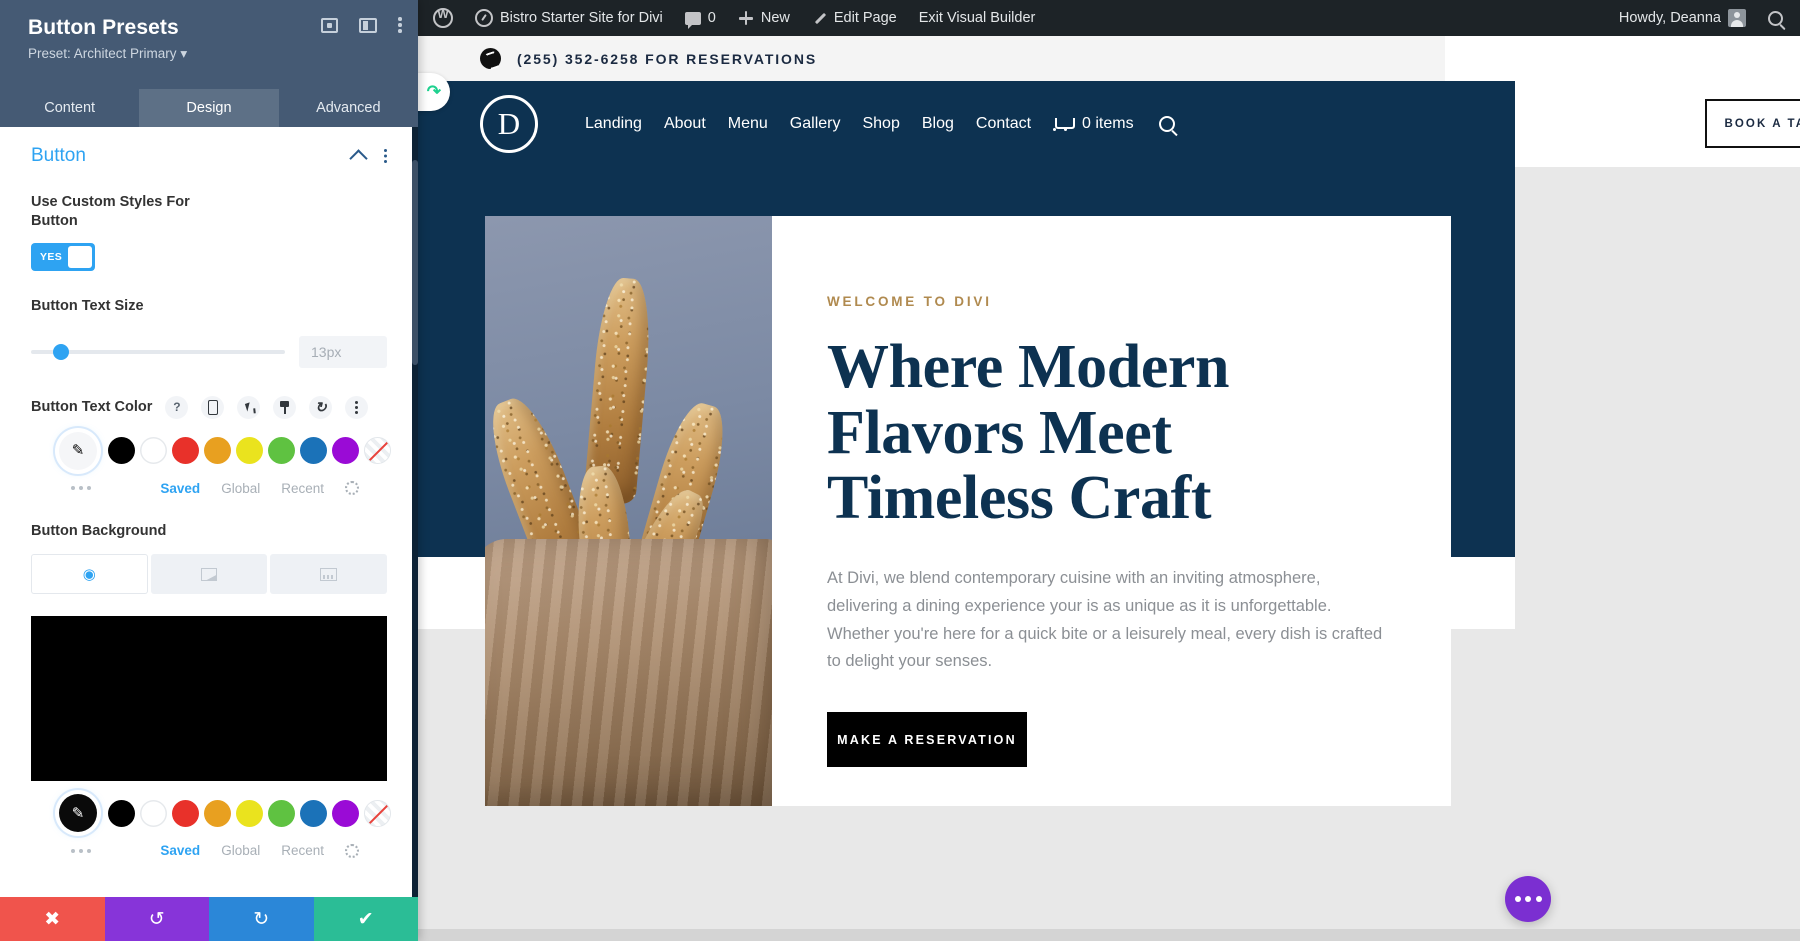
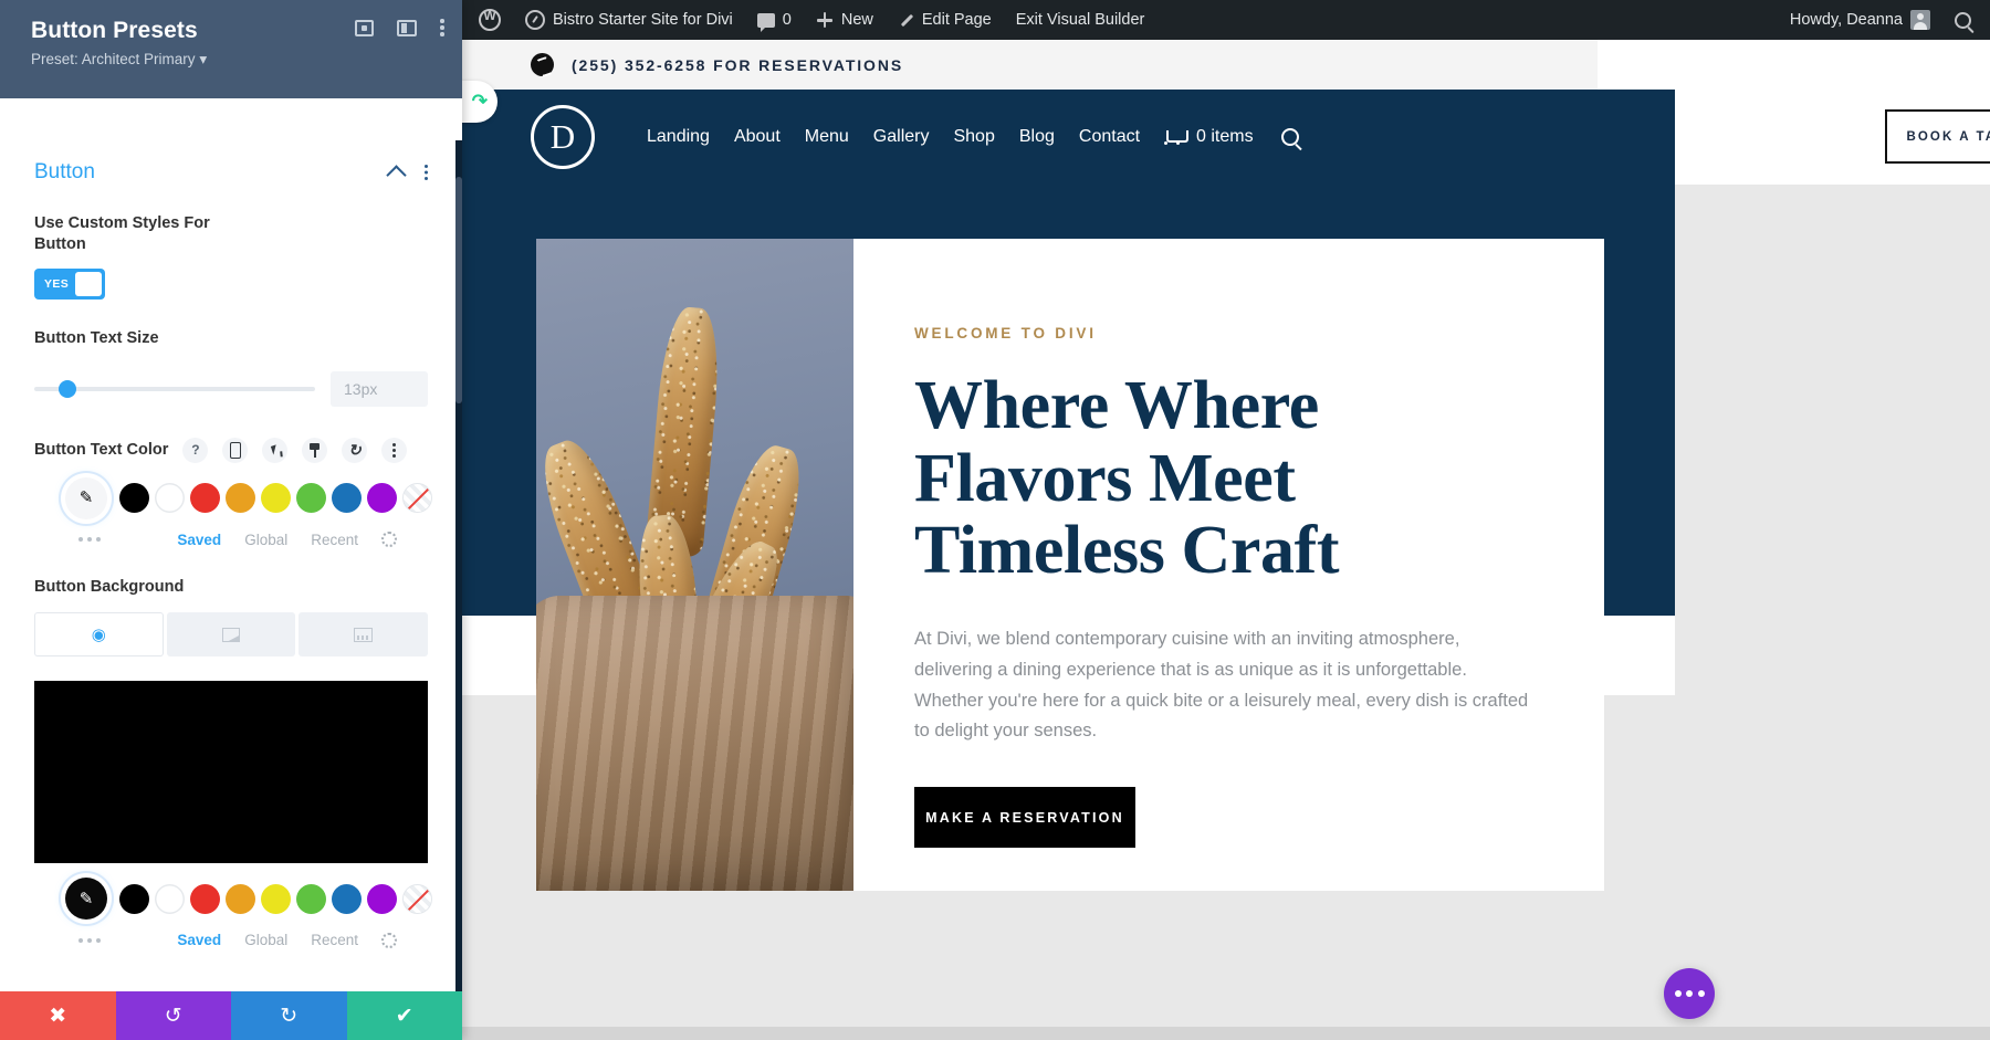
  Bistro Starter Site for Divi
  0
  New
  Edit Page
  Exit Visual Builder
  Howdy, Deanna
  (255) 352-6258 FOR RESERVATIONS
  D
  Landing
  About
  Menu
  Gallery
  Shop
  Blog
  Contact
  0 items
  ↷
  WELCOME TO DIVI
- Where Modern Flavors Meet Timeless Craft
+ Where Where Flavors Meet Timeless Craft
- At Divi, we blend contemporary cuisine with an inviting atmosphere, delivering a dining experience your is as unique as it is unforgettable. Whether you're here for a quick bite or a leisurely meal, every dish is crafted to delight your senses.
+ At Divi, we blend contemporary cuisine with an inviting atmosphere, delivering a dining experience that is as unique as it is unforgettable. Whether you're here for a quick bite or a leisurely meal, every dish is crafted to delight your senses.
  MAKE A RESERVATION
  Button Presets
  Preset: Architect Primary ▾
- Content
- Design
- Advanced
  Button
  Use Custom Styles For Button
  YES
  Button Text Size
  13px
  Button Text Color
  ?
  ↻
  ✎
  Saved
  Global
  Recent
  Button Background
  ◉
  ✎
  Saved
  Global
  Recent
  ✖
  ↺
  ↻
  ✔
